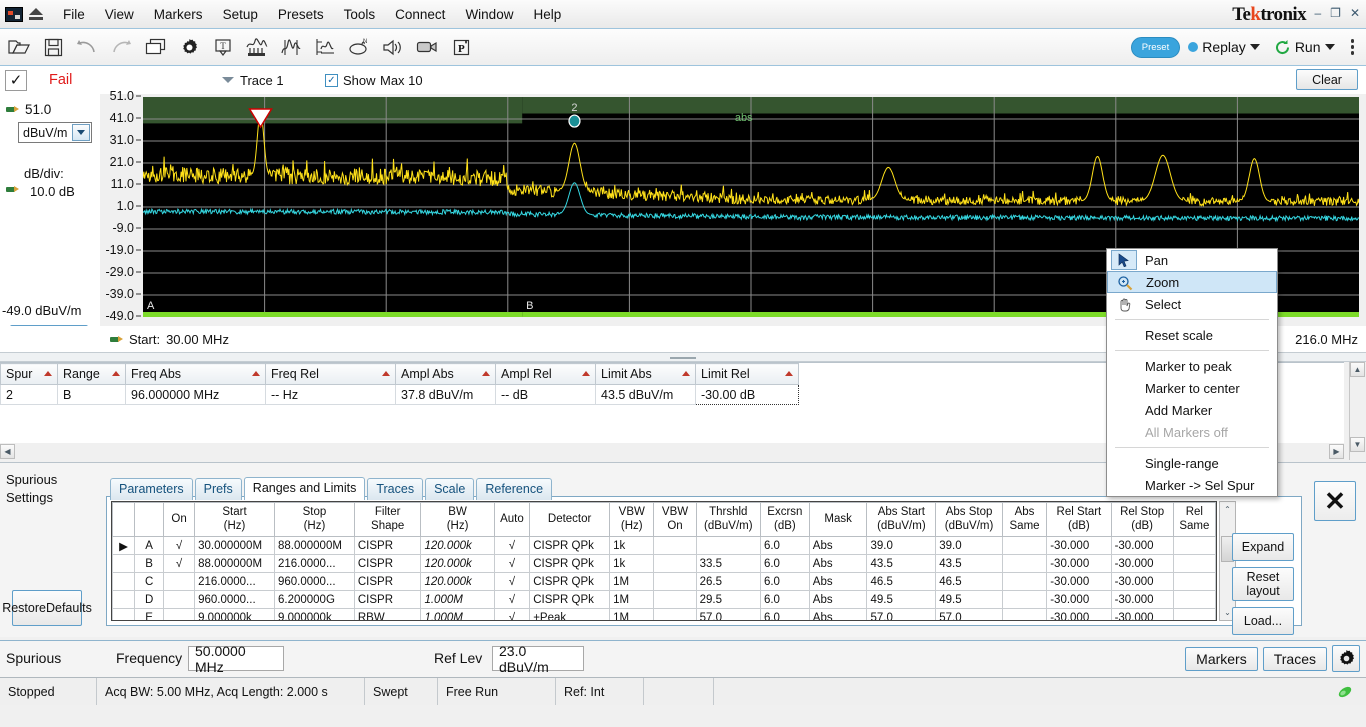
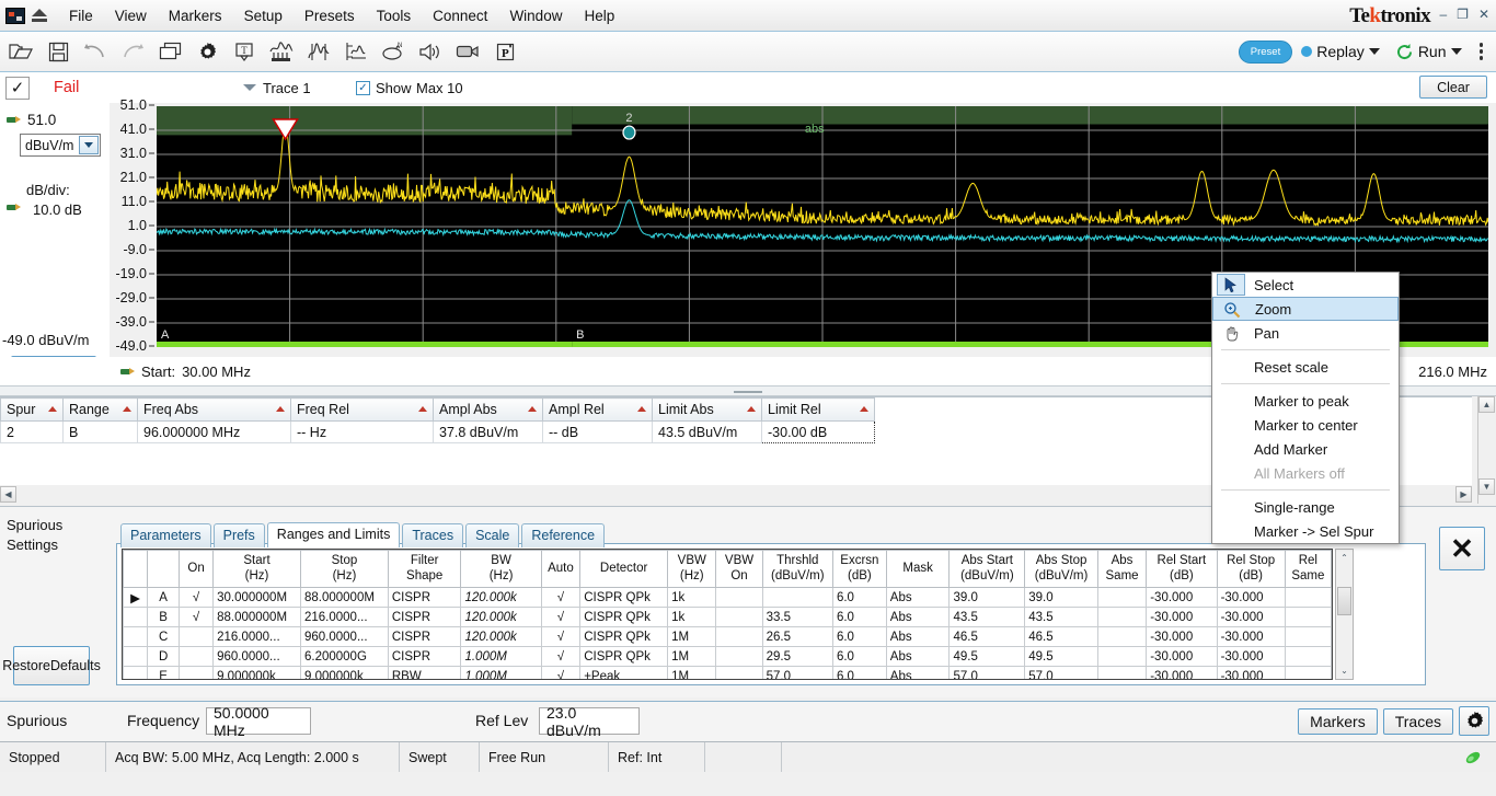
  File
  View
  Markers
  Setup
  Presets
  Tools
  Connect
  Window
  Help
  Tektronix
  –
  ❐
  ✕
  T
  P
  Preset
  Replay
  Run
  ✓
  Fail
  Trace 1
  ✓
  Show
  Max 10
  Clear
  51.0
  dBuV/m
  dB/div:
  10.0 dB
  -49.0 dBuV/m
  51.0
  41.0
  31.0
  21.0
  11.0
  1.0
  -9.0
  -19.0
  -29.0
  -39.0
  -49.0
  abs
  2
  A
  B
  Start:
  30.00 MHz
  216.0 MHz
  Spur	Range	Freq Abs	Freq Rel	Ampl Abs	Ampl Rel	Limit Abs	Limit Rel
  2	B	96.000000 MHz	-- Hz	37.8 dBuV/m	-- dB	43.5 dBuV/m	-30.00 dB
  ▲
  ▼
  ◀
  ▶
  Spurious
  Settings
  Restore
  Defaults
  Parameters
  Prefs
  Ranges and Limits
  Traces
  Scale
  Reference
  		On	Start(Hz)	Stop(Hz)	Filter Shape	BW(Hz)	Auto	Detector	VBW(Hz)	VBW On	Thrshld(dBuV/m)	Excrsn(dB)	Mask	Abs Start(dBuV/m)	Abs Stop(dBuV/m)	Abs Same	Rel Start(dB)	Rel Stop(dB)	Rel Same
  ▶	A	√	30.000000M	88.000000M	CISPR	120.000k	√	CISPR QPk	1k			6.0	Abs	39.0	39.0		-30.000	-30.000
  	B	√	88.000000M	216.0000...	CISPR	120.000k	√	CISPR QPk	1k		33.5	6.0	Abs	43.5	43.5		-30.000	-30.000
  	C		216.0000...	960.0000...	CISPR	120.000k	√	CISPR QPk	1M		26.5	6.0	Abs	46.5	46.5		-30.000	-30.000
  	D		960.0000...	6.200000G	CISPR	1.000M	√	CISPR QPk	1M		29.5	6.0	Abs	49.5	49.5		-30.000	-30.000
  	E		9.000000k	9.000000k	RBW	1.000M	√	+Peak	1M		57.0	6.0	Abs	57.0	57.0		-30.000	-30.000
  ⌃
  ⌄
- Expand
- Reset
- layout
- Load...
  ✕
  Spurious
  Frequency
  50.0000 MHz
  Ref Lev
  23.0 dBuV/m
  Markers
  Traces
  Stopped
  Acq BW: 5.00 MHz, Acq Length: 2.000 s
  Swept
  Free Run
  Ref: Int
- Pan
+ Select
  Zoom
- Select
+ Pan
  Reset scale
  Marker to peak
  Marker to center
  Add Marker
  All Markers off
  Single-range
  Marker -> Sel Spur
